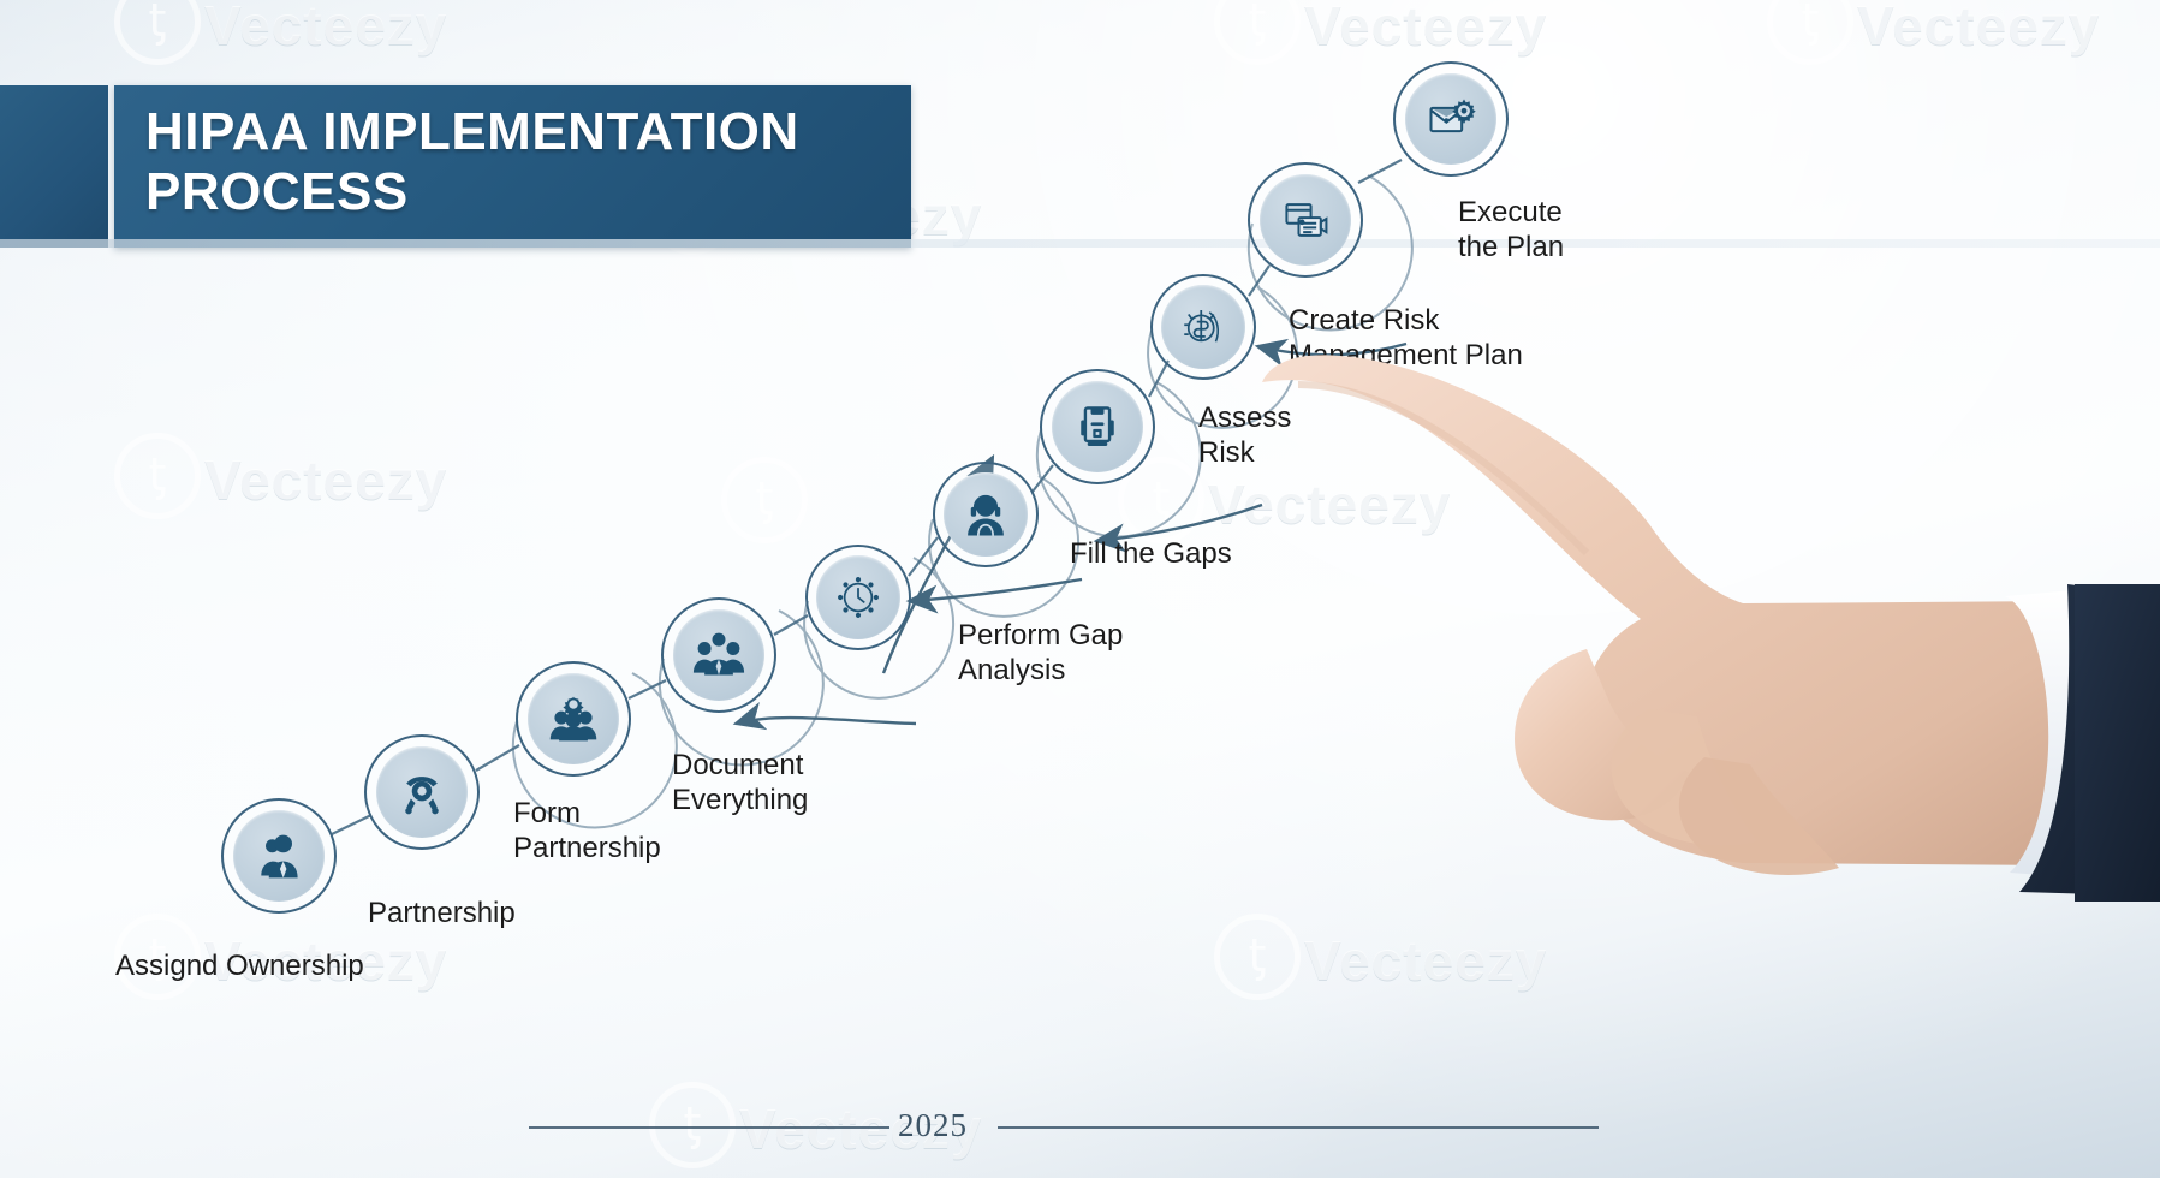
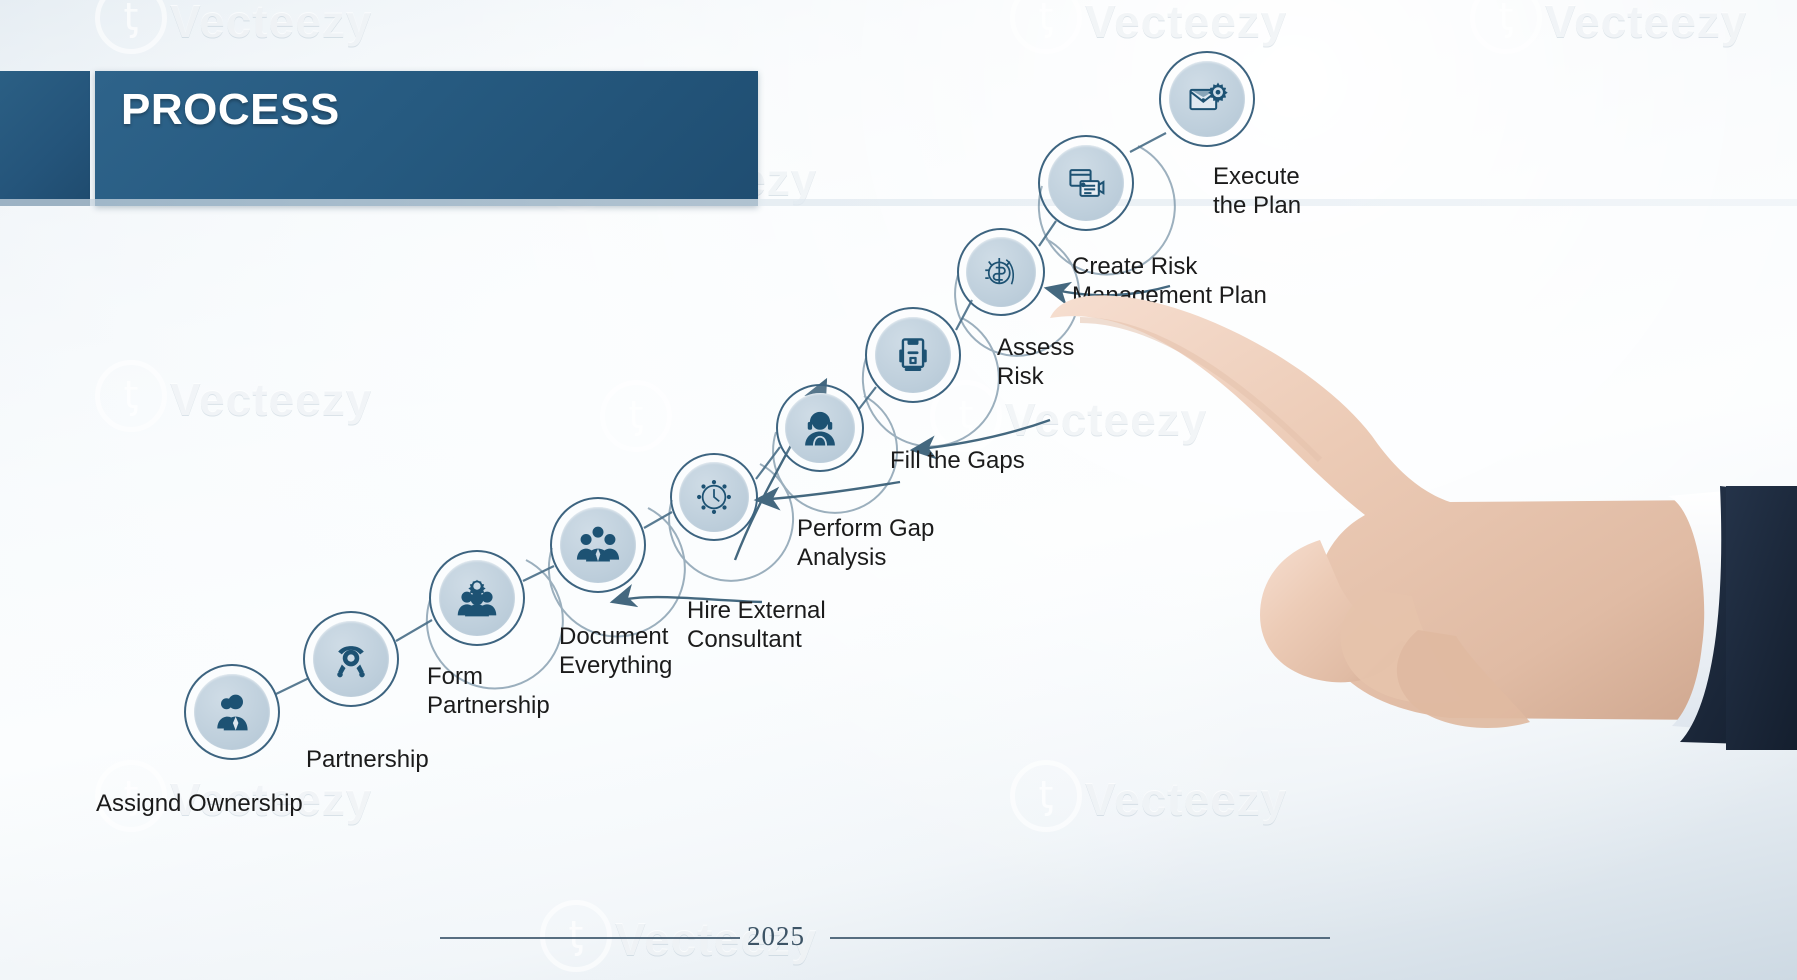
  Vecteezy
  Vecteezy
  Vecteezy
  Vecteezy
  Vecteezy
  Vecteezy
  Vecteezy
  Vecteezy
- HIPAA IMPLEMENTATION
  PROCESS
  Assignd Ownership
  Partnership
  Form
  Partnership
  Document
  Everything
+ Hire External
+ Consultant
  Perform Gap
  Analysis
  Fill the Gaps
  Assess
  Risk
  Create Risk
  Mnagement Plan
  Execute
  the Plan
  2025
